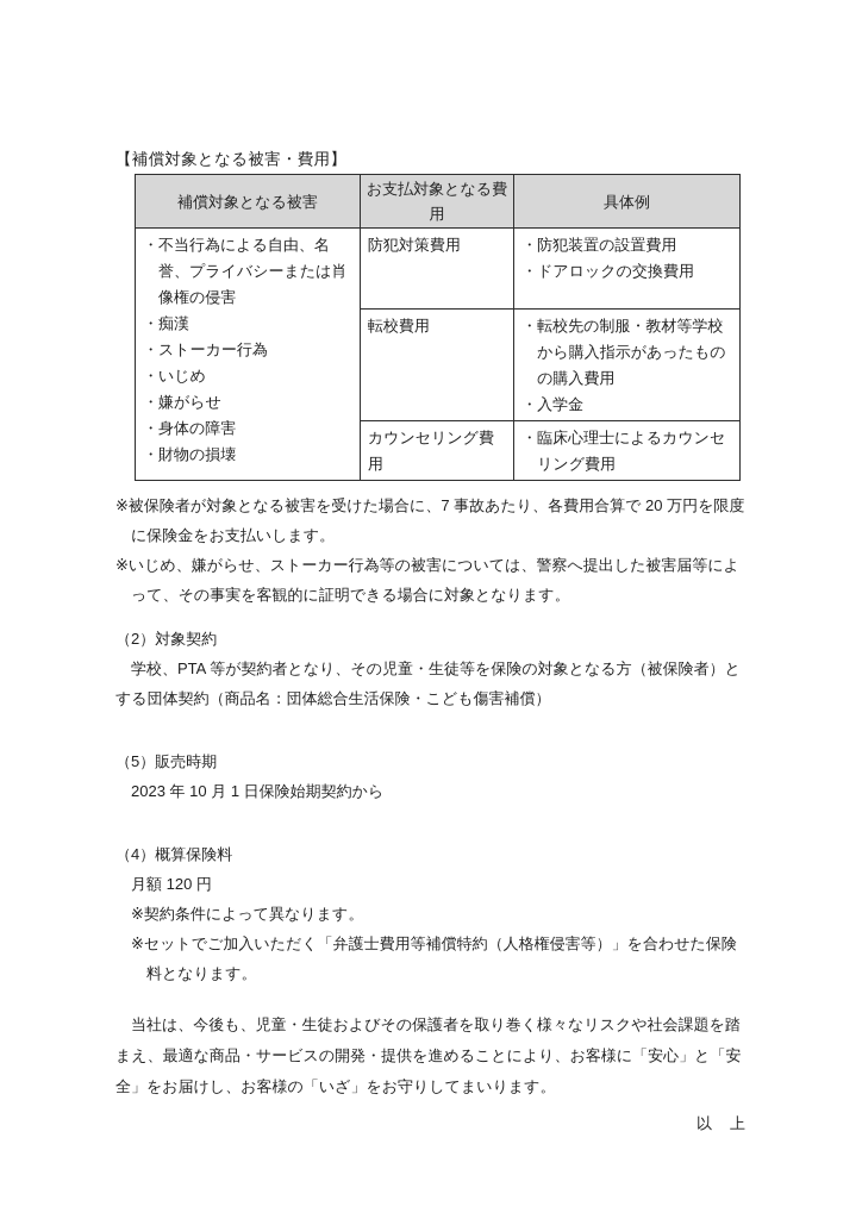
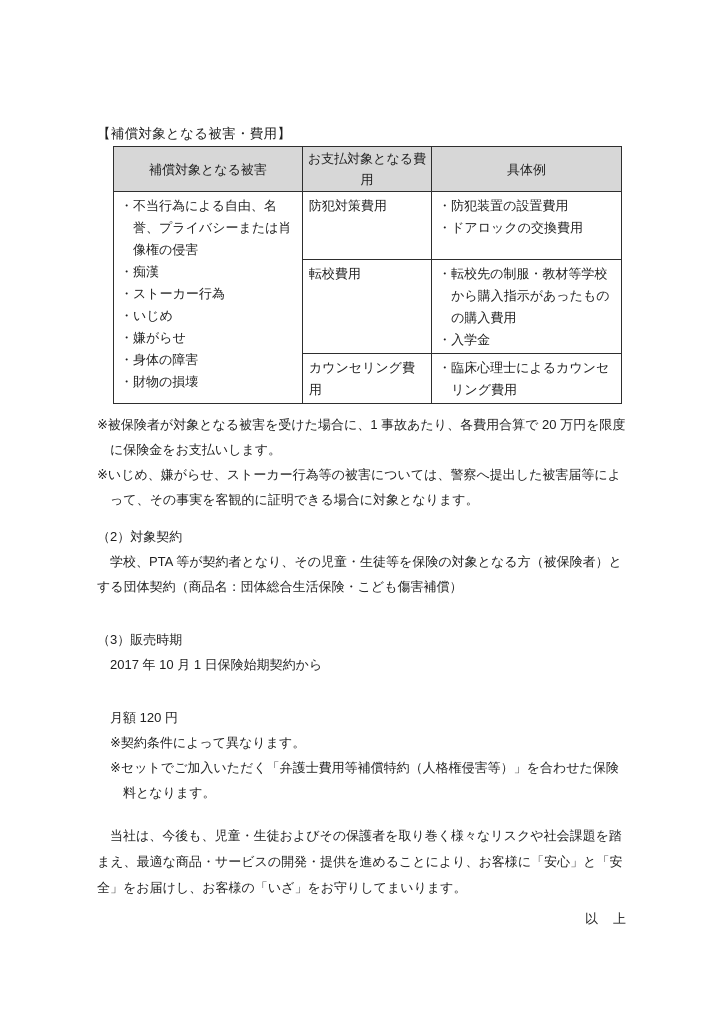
  【補償対象となる被害・費用】
  補償対象となる被害	お支払対象となる費用	具体例
  ・不当行為による自由、名誉、プライバシーまたは肖像権の侵害 ・痴漢 ・ストーカー行為 ・いじめ ・嫌がらせ ・身体の障害 ・財物の損壊	防犯対策費用	・防犯装置の設置費用 ・ドアロックの交換費用
  転校費用	・転校先の制服・教材等学校から購入指示があったものの購入費用 ・入学金
  カウンセリング費用	・臨床心理士によるカウンセリング費用
- ※被保険者が対象となる被害を受けた場合に、7 事故あたり、各費用合算で 20 万円を限度に保険金をお支払いします。
+ ※被保険者が対象となる被害を受けた場合に、1 事故あたり、各費用合算で 20 万円を限度に保険金をお支払いします。
  ※いじめ、嫌がらせ、ストーカー行為等の被害については、警察へ提出した被害届等によって、その事実を客観的に証明できる場合に対象となります。
  （2）対象契約
  学校、PTA 等が契約者となり、その児童・生徒等を保険の対象となる方（被保険者）とする団体契約（商品名：団体総合生活保険・こども傷害補償）
- （5）販売時期
+ （3）販売時期
- 2023 年 10 月 1 日保険始期契約から
+ 2017 年 10 月 1 日保険始期契約から
- （4）概算保険料
  月額 120 円
  ※契約条件によって異なります。
  ※セットでご加入いただく「弁護士費用等補償特約（人格権侵害等）」を合わせた保険料となります。
  当社は、今後も、児童・生徒およびその保護者を取り巻く様々なリスクや社会課題を踏まえ、最適な商品・サービスの開発・提供を進めることにより、お客様に「安心」と「安全」をお届けし、お客様の「いざ」をお守りしてまいります。
  以 上
